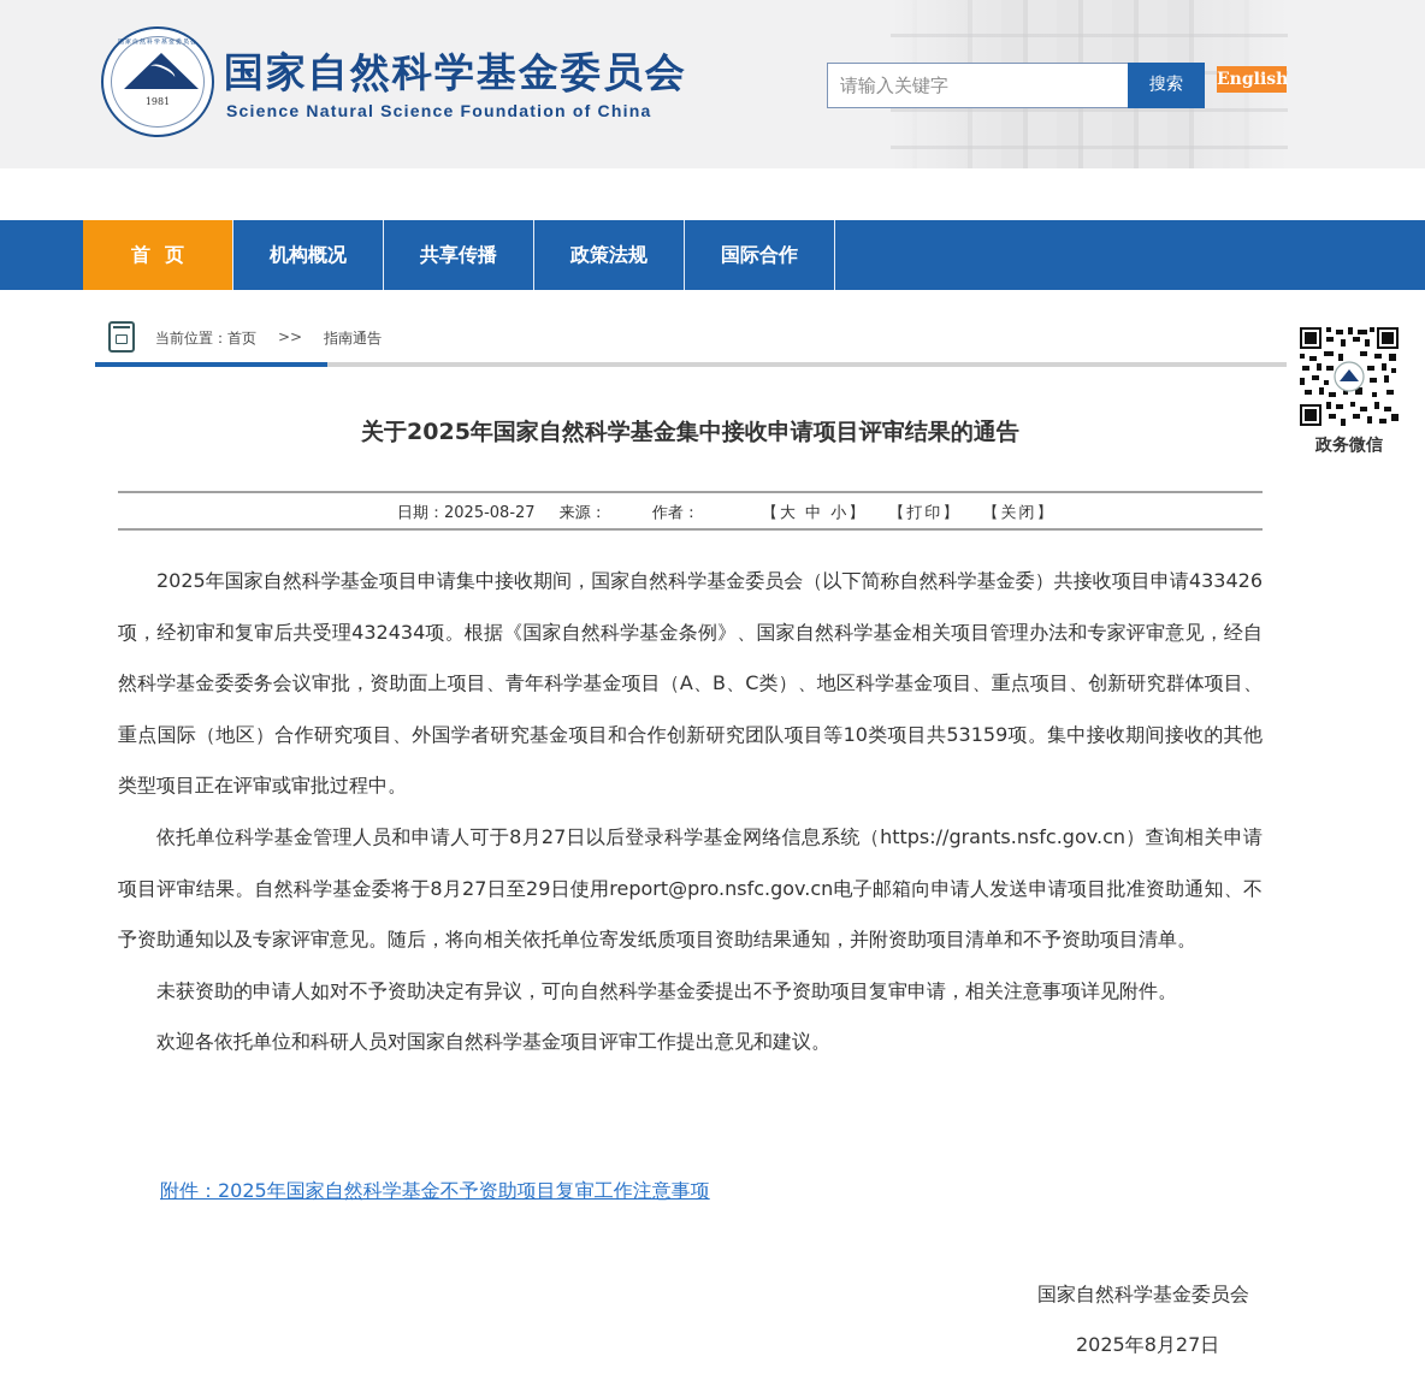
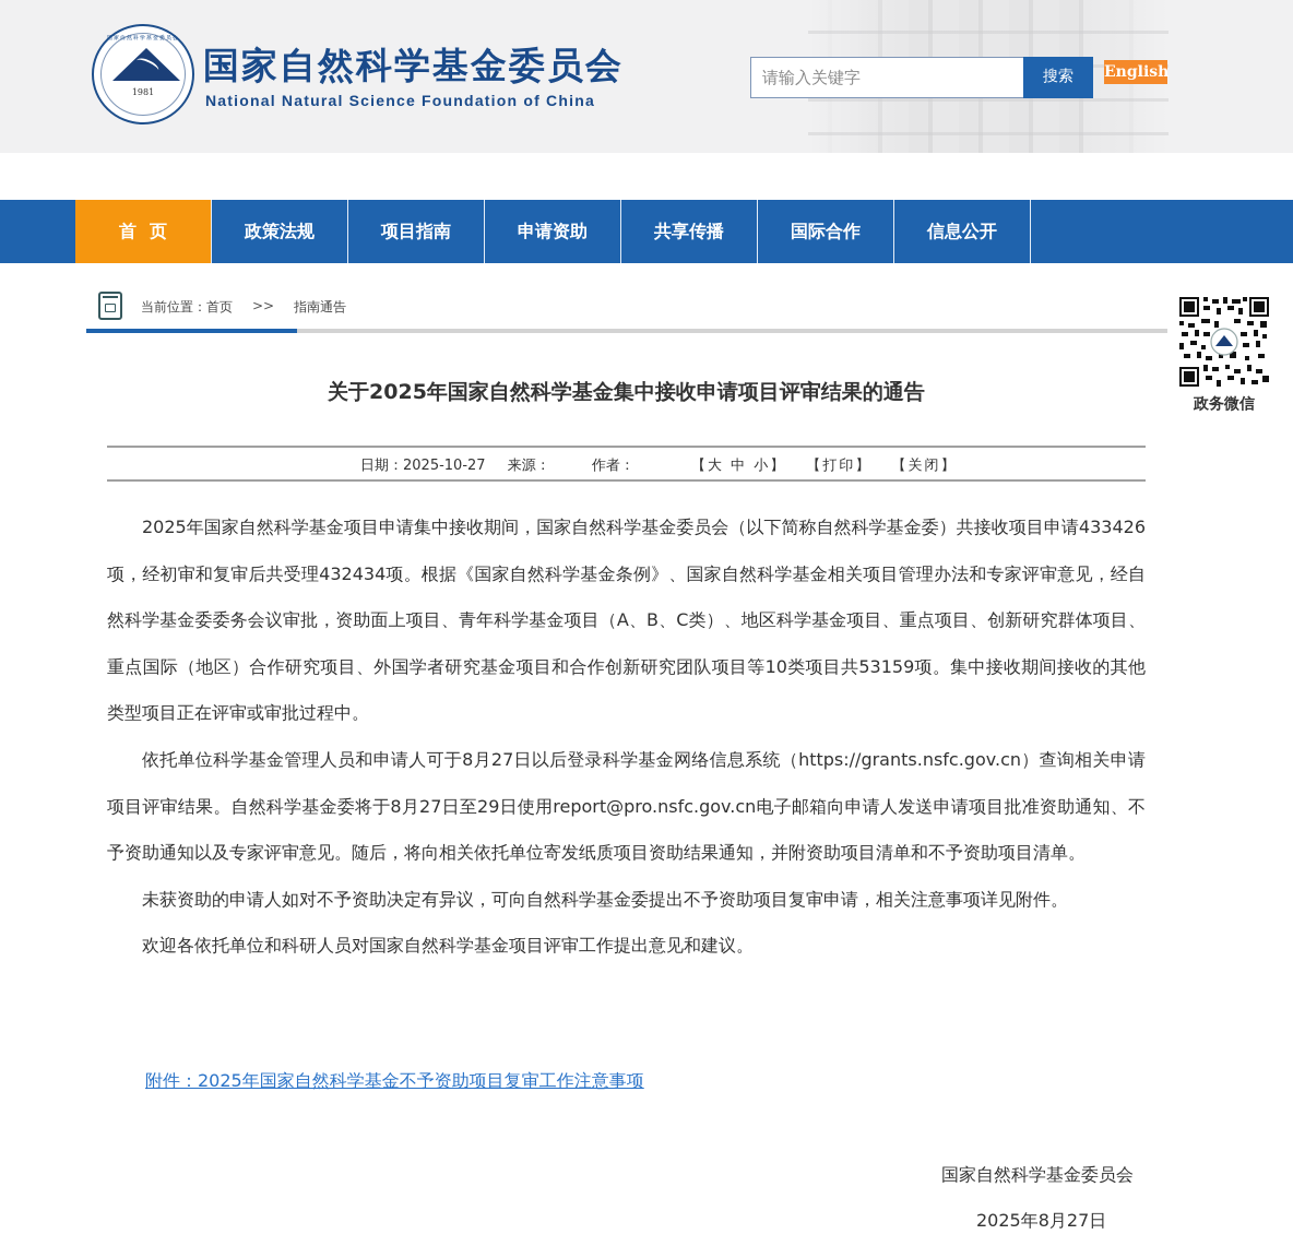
  1981
  国家自然科学基金委员会
- Science Natural Science Foundation of China
+ National Natural Science Foundation of China
  请输入关键字
  搜索
  English
  首页
- 机构概况
- 共享传播
+ 政策法规
+ 项目指南
+ 申请资助
- 政策法规
+ 共享传播
  国际合作
+ 信息公开
  当前位置：
  首页
  >>
  指南通告
  政务微信
  关于2025年国家自然科学基金集中接收申请项目评审结果的通告
- 日期：2025-08-27 来源： 作者： 【大 中 小】 【打印】 【关闭】
+ 日期：2025-10-27 来源： 作者： 【大 中 小】 【打印】 【关闭】
  2025年国家自然科学基金项目申请集中接收期间，国家自然科学基金委员会（以下简称自然科学基金委）共接收项目申请433426项，经初审和复审后共受理432434项。根据《国家自然科学基金条例》、国家自然科学基金相关项目管理办法和专家评审意见，经自然科学基金委委务会议审批，资助面上项目、青年科学基金项目（A、B、C类）、地区科学基金项目、重点项目、创新研究群体项目、重点国际（地区）合作研究项目、外国学者研究基金项目和合作创新研究团队项目等10类项目共53159项。集中接收期间接收的其他类型项目正在评审或审批过程中。
  依托单位科学基金管理人员和申请人可于8月27日以后登录科学基金网络信息系统（https://grants.nsfc.gov.cn）查询相关申请项目评审结果。自然科学基金委将于8月27日至29日使用report@pro.nsfc.gov.cn电子邮箱向申请人发送申请项目批准资助通知、不予资助通知以及专家评审意见。随后，将向相关依托单位寄发纸质项目资助结果通知，并附资助项目清单和不予资助项目清单。
  未获资助的申请人如对不予资助决定有异议，可向自然科学基金委提出不予资助项目复审申请，相关注意事项详见附件。
  欢迎各依托单位和科研人员对国家自然科学基金项目评审工作提出意见和建议。
  附件：2025年国家自然科学基金不予资助项目复审工作注意事项
  国家自然科学基金委员会
  2025年8月27日
